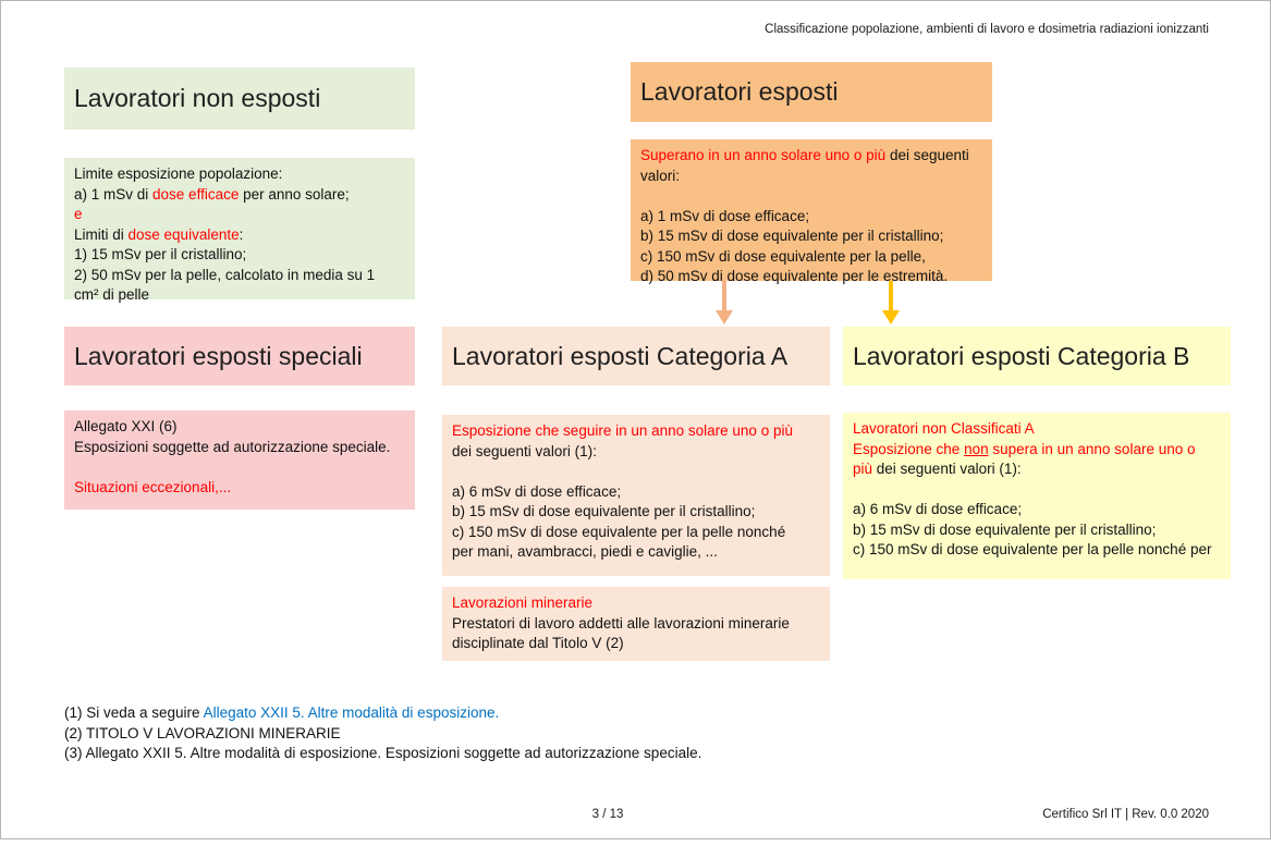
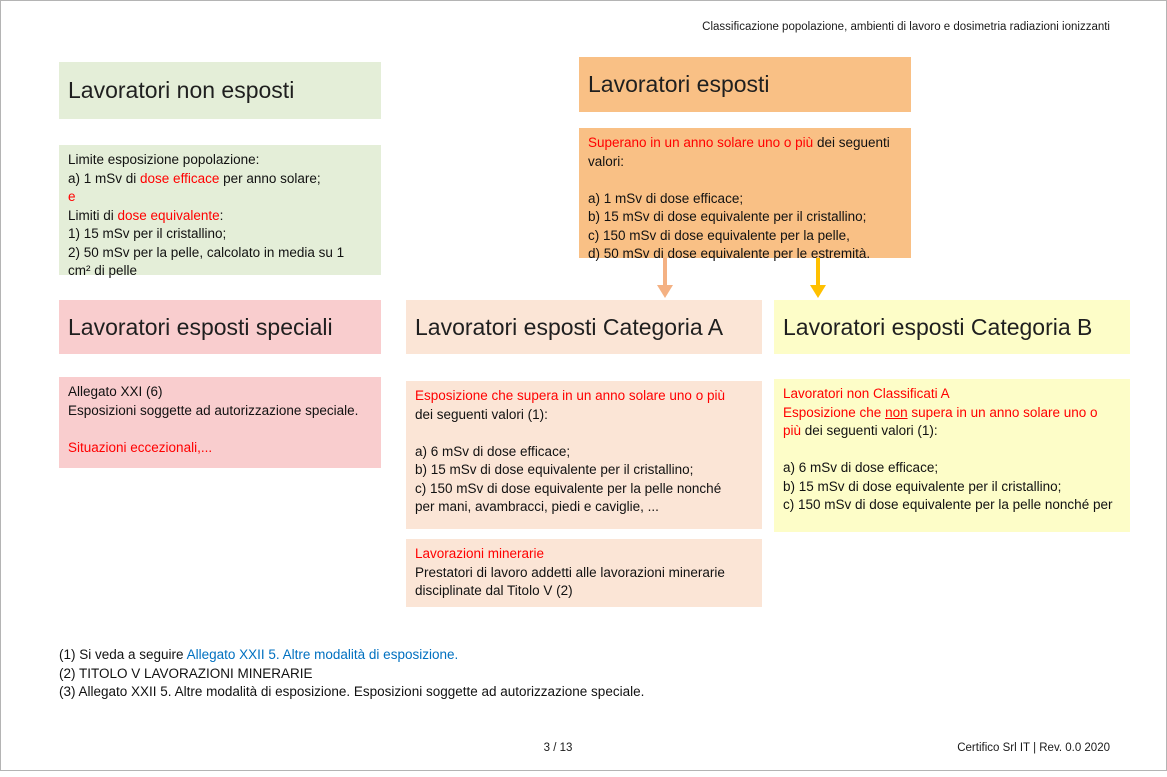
  Classificazione popolazione, ambienti di lavoro e dosimetria radiazioni ionizzanti
  Lavoratori non esposti
  Limite esposizione popolazione:
  a) 1 mSv di dose efficace per anno solare;
  e
  Limiti di dose equivalente:
  1) 15 mSv per il cristallino;
  2) 50 mSv per la pelle, calcolato in media su 1
  cm² di pelle
  Lavoratori esposti
  Superano in un anno solare uno o più dei seguenti
  valori:
  a) 1 mSv di dose efficace;
  b) 15 mSv di dose equivalente per il cristallino;
  c) 150 mSv di dose equivalente per la pelle,
  d) 50 mSv di dose equivalente per le estremità.
  Lavoratori esposti speciali
  Allegato XXI (6)
  Esposizioni soggette ad autorizzazione speciale.
  Situazioni eccezionali,...
  Lavoratori esposti Categoria A
- Esposizione che seguire in un anno solare uno o più
+ Esposizione che supera in un anno solare uno o più
  dei seguenti valori (1):
  a) 6 mSv di dose efficace;
  b) 15 mSv di dose equivalente per il cristallino;
  c) 150 mSv di dose equivalente per la pelle nonché
  per mani, avambracci, piedi e caviglie, ...
  Lavoratori esposti Categoria B
  Lavoratori non Classificati A
  Esposizione che non supera in un anno solare uno o
  più dei seguenti valori (1):
  a) 6 mSv di dose efficace;
  b) 15 mSv di dose equivalente per il cristallino;
  c) 150 mSv di dose equivalente per la pelle nonché per
  Lavorazioni minerarie
  Prestatori di lavoro addetti alle lavorazioni minerarie
  disciplinate dal Titolo V (2)
  (1) Si veda a seguire Allegato XXII 5. Altre modalità di esposizione.
  (2) TITOLO V LAVORAZIONI MINERARIE
  (3) Allegato XXII 5. Altre modalità di esposizione. Esposizioni soggette ad autorizzazione speciale.
  3 / 13
  Certifico Srl IT | Rev. 0.0 2020
